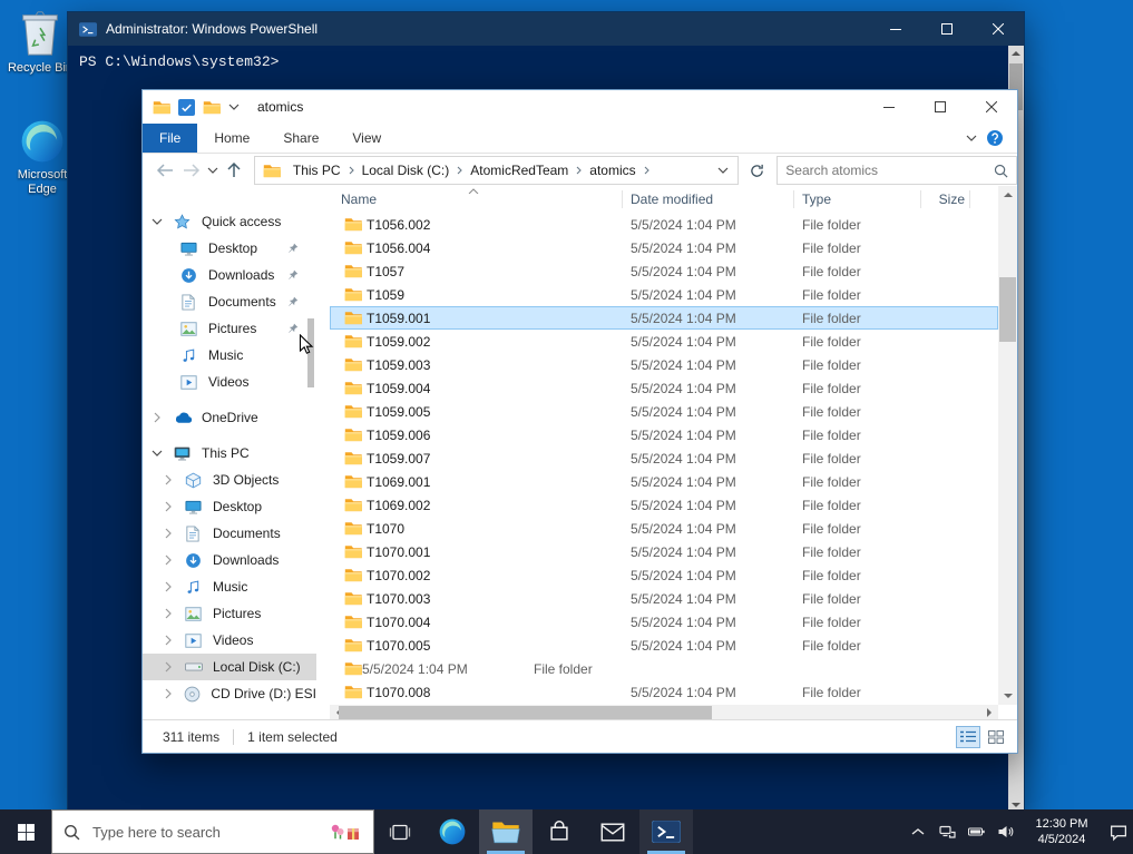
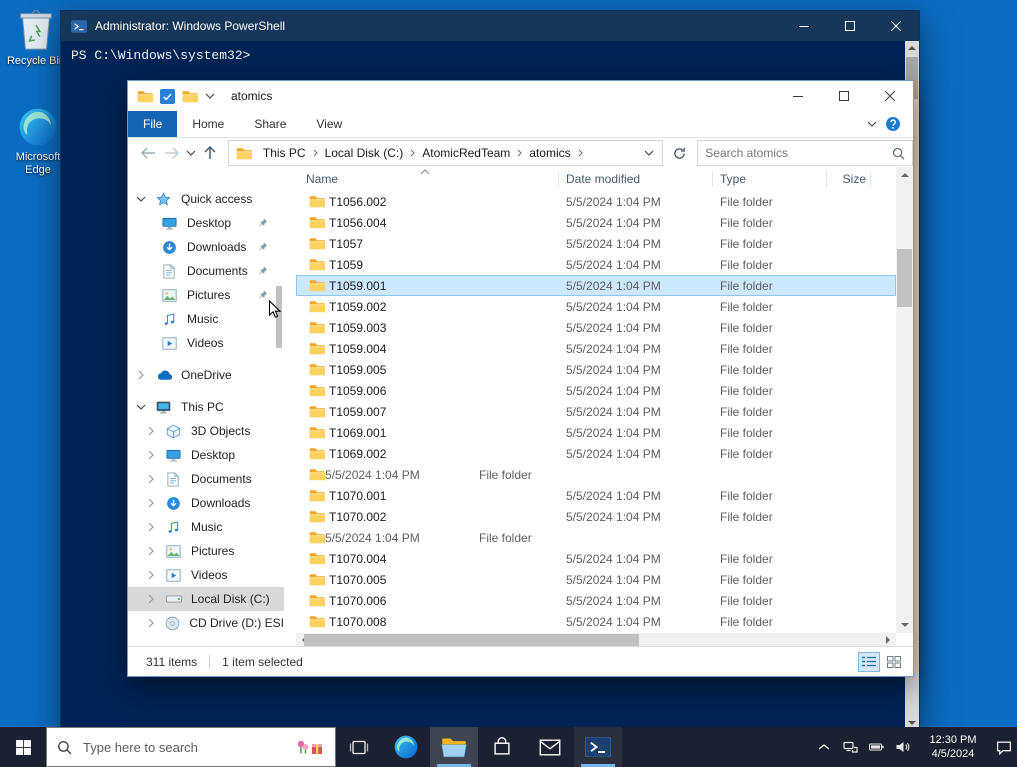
  Recycle Bi
  Microsoft Edge
  Administrator: Windows PowerShell
  PS C:\Windows\system32>
  atomics
  File
  Home
  Share
  View
  This PC
  Local Disk (C:)
  AtomicRedTeam
  atomics
  Search atomics
  Quick access
  Desktop
  Downloads
  Documents
  Pictures
  Music
  Videos
  OneDrive
  This PC
  3D Objects
  Desktop
  Documents
  Downloads
  Music
  Pictures
  Videos
  Local Disk (C:)
  CD Drive (D:) ESI
  Name
  Date modified
  Type
  Size
  T1056.002
  5/5/2024 1:04 PM
  File folder
  T1056.004
  5/5/2024 1:04 PM
  File folder
  T1057
  5/5/2024 1:04 PM
  File folder
  T1059
  5/5/2024 1:04 PM
  File folder
  T1059.001
  5/5/2024 1:04 PM
  File folder
  T1059.002
  5/5/2024 1:04 PM
  File folder
  T1059.003
  5/5/2024 1:04 PM
  File folder
  T1059.004
  5/5/2024 1:04 PM
  File folder
  T1059.005
  5/5/2024 1:04 PM
  File folder
  T1059.006
  5/5/2024 1:04 PM
  File folder
  T1059.007
  5/5/2024 1:04 PM
  File folder
  T1069.001
  5/5/2024 1:04 PM
  File folder
  T1069.002
  5/5/2024 1:04 PM
  File folder
- T1070
  5/5/2024 1:04 PM
  File folder
  T1070.001
  5/5/2024 1:04 PM
  File folder
  T1070.002
  5/5/2024 1:04 PM
  File folder
- T1070.003
  5/5/2024 1:04 PM
  File folder
  T1070.004
  5/5/2024 1:04 PM
  File folder
  T1070.005
  5/5/2024 1:04 PM
  File folder
+ T1070.006
  5/5/2024 1:04 PM
  File folder
  T1070.008
  5/5/2024 1:04 PM
  File folder
  311 items
  1 item selected
  Type here to search
  12:30 PM
  4/5/2024
